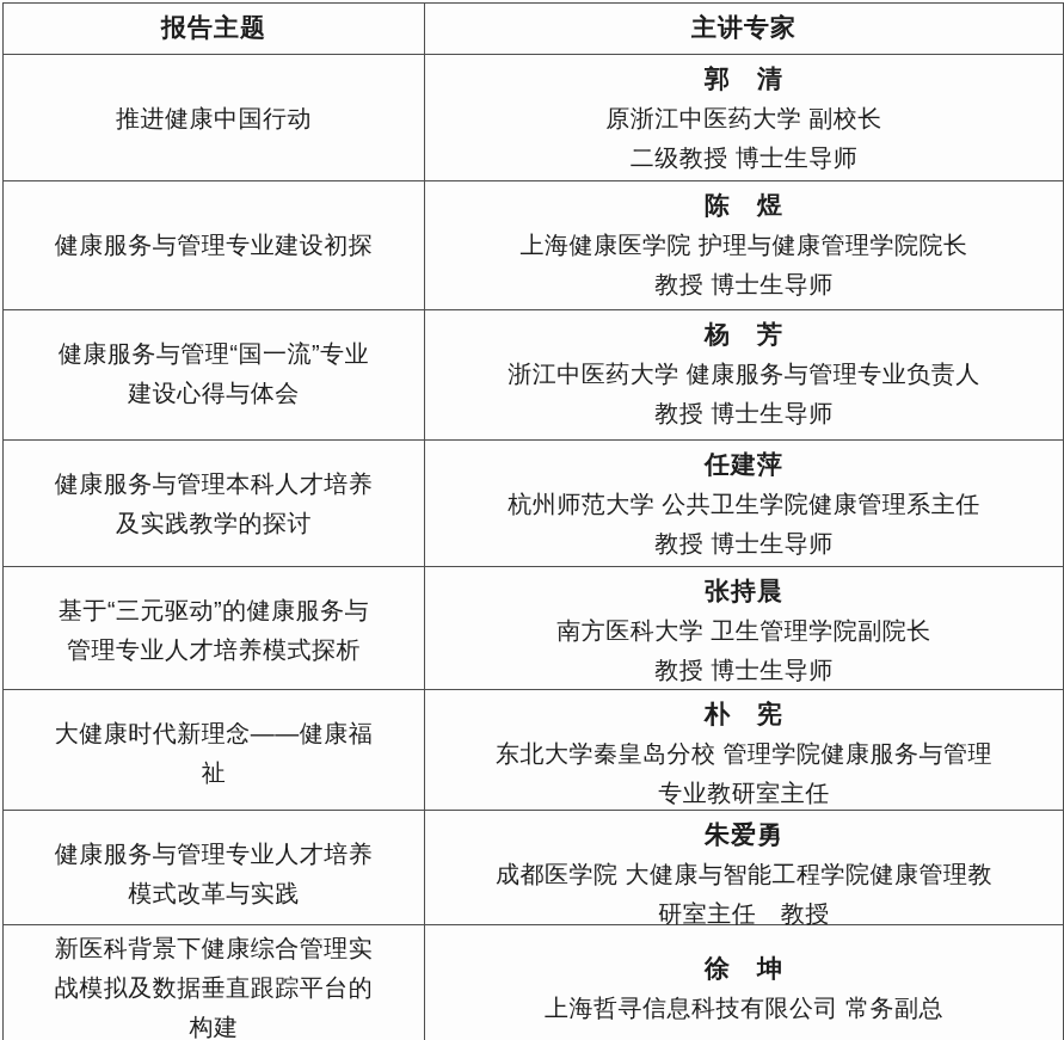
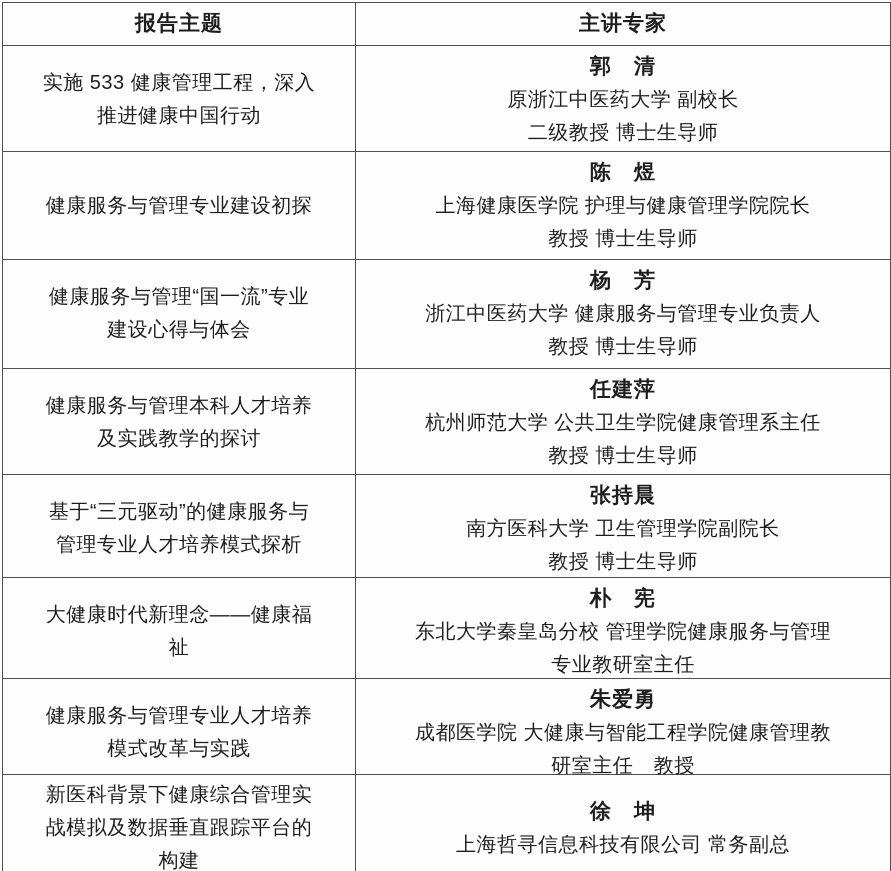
  报告主题
  主讲专家
+ 实施 533 健康管理工程，深入
  推进健康中国行动
  郭 清
  原浙江中医药大学 副校长
  二级教授 博士生导师
  健康服务与管理专业建设初探
  陈 煜
  上海健康医学院 护理与健康管理学院院长
  教授 博士生导师
  健康服务与管理“国一流”专业
  建设心得与体会
  杨 芳
  浙江中医药大学 健康服务与管理专业负责人
  教授 博士生导师
  健康服务与管理本科人才培养
  及实践教学的探讨
  任建萍
  杭州师范大学 公共卫生学院健康管理系主任
  教授 博士生导师
  基于“三元驱动”的健康服务与
  管理专业人才培养模式探析
  张持晨
  南方医科大学 卫生管理学院副院长
  教授 博士生导师
  大健康时代新理念——健康福
  祉
  朴 宪
  东北大学秦皇岛分校 管理学院健康服务与管理
  专业教研室主任
  健康服务与管理专业人才培养
  模式改革与实践
  朱爱勇
  成都医学院 大健康与智能工程学院健康管理教
  研室主任 教授
  新医科背景下健康综合管理实
  战模拟及数据垂直跟踪平台的
  构建
  徐 坤
  上海哲寻信息科技有限公司 常务副总
